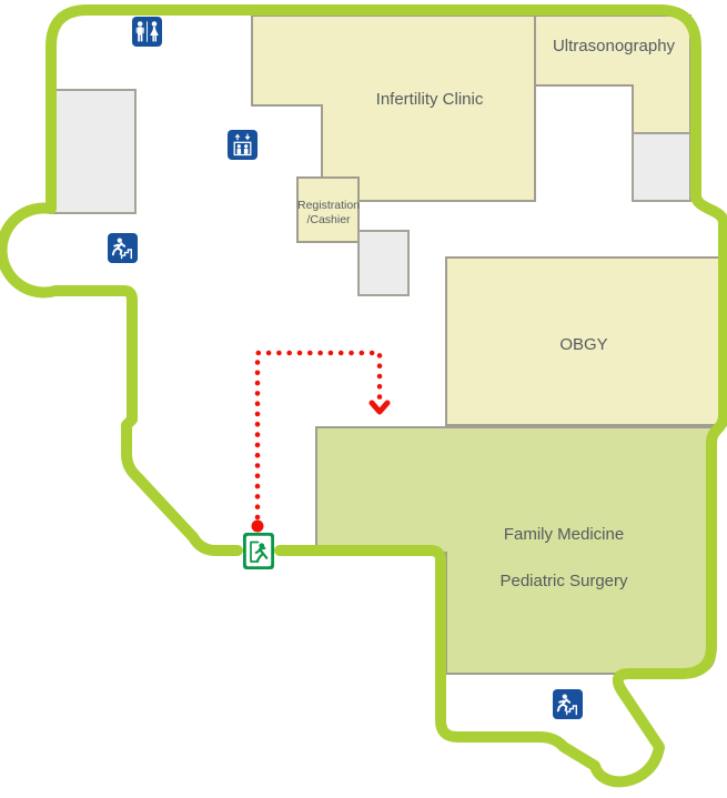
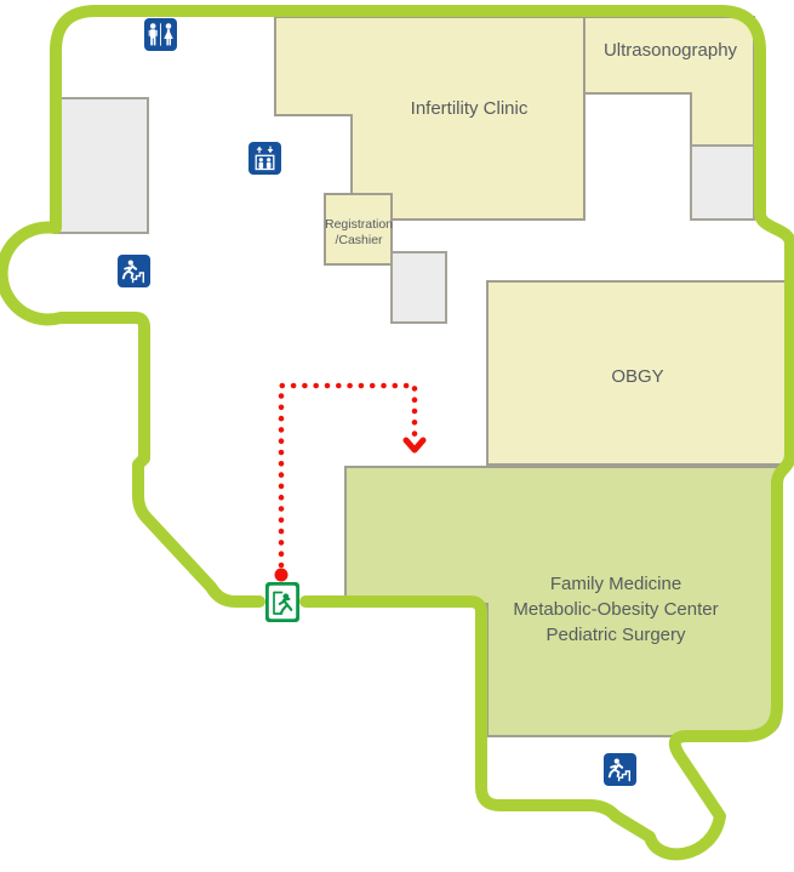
  Infertility Clinic
  Ultrasonography
  Registration
  /Cashier
  OBGY
  Family Medicine
+ Metabolic-Obesity Center
  Pediatric Surgery
